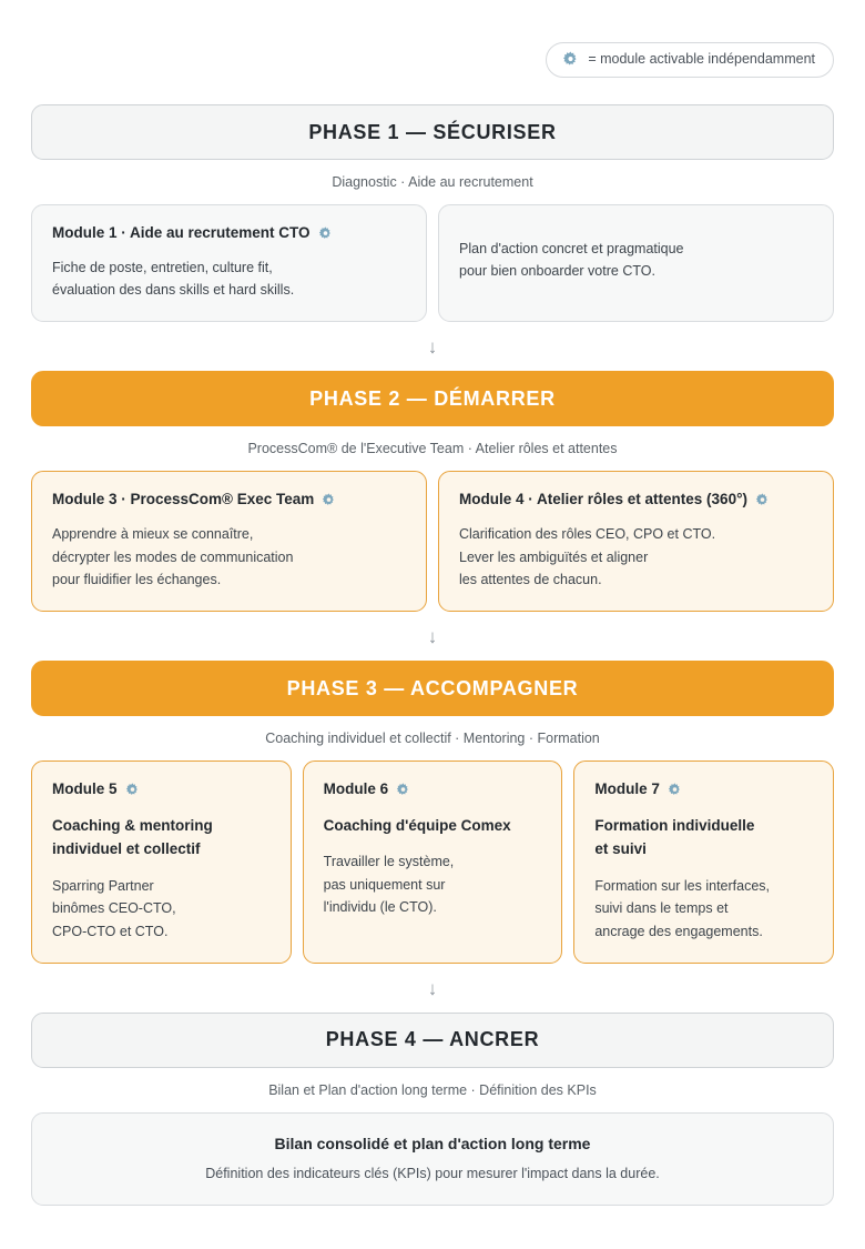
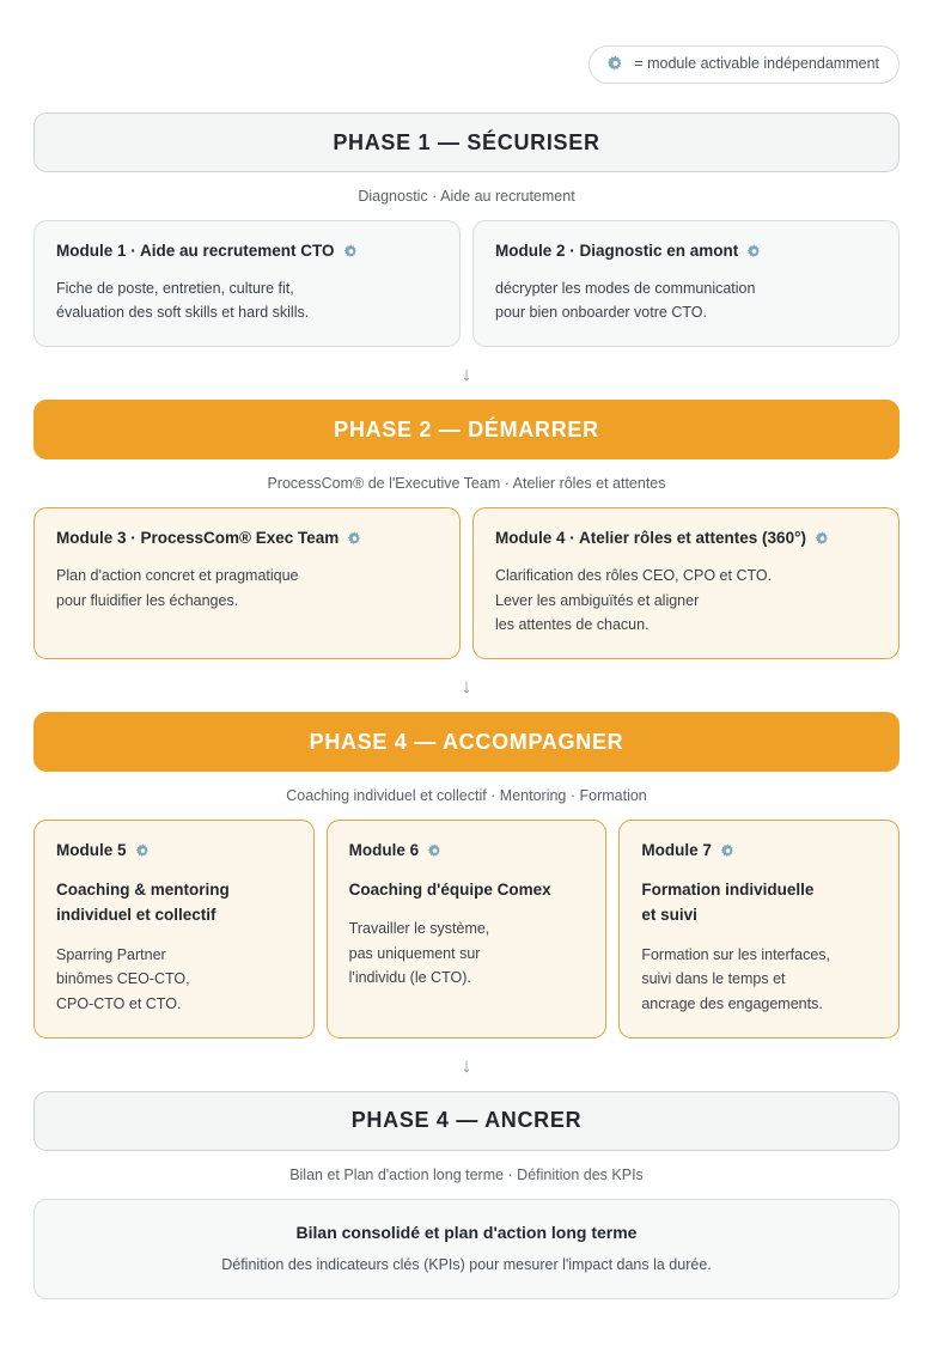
  = module activable indépendamment
  PHASE 1 — SÉCURISER
  Diagnostic · Aide au recrutement
  Module 1 · Aide au recrutement CTO
  Fiche de poste, entretien, culture fit,
- évaluation des dans skills et hard skills.
+ évaluation des soft skills et hard skills.
+ Module 2 · Diagnostic en amont
- Plan d'action concret et pragmatique
+ décrypter les modes de communication
  pour bien onboarder votre CTO.
  ↓
  PHASE 2 — DÉMARRER
  ProcessCom® de l'Executive Team · Atelier rôles et attentes
  Module 3 · ProcessCom® Exec Team
- Apprendre à mieux se connaître,
- décrypter les modes de communication
+ Plan d'action concret et pragmatique
  pour fluidifier les échanges.
  Module 4 · Atelier rôles et attentes (360°)
  Clarification des rôles CEO, CPO et CTO.
  Lever les ambiguïtés et aligner
  les attentes de chacun.
  ↓
- PHASE 3 — ACCOMPAGNER
+ PHASE 4 — ACCOMPAGNER
  Coaching individuel et collectif · Mentoring · Formation
  Module 5
  Coaching & mentoring
  individuel et collectif
  Sparring Partner
  binômes CEO-CTO,
  CPO-CTO et CTO.
  Module 6
  Coaching d'équipe Comex
  Travailler le système,
  pas uniquement sur
  l'individu (le CTO).
  Module 7
  Formation individuelle
  et suivi
  Formation sur les interfaces,
  suivi dans le temps et
  ancrage des engagements.
  ↓
  PHASE 4 — ANCRER
  Bilan et Plan d'action long terme · Définition des KPIs
  Bilan consolidé et plan d'action long terme
  Définition des indicateurs clés (KPIs) pour mesurer l'impact dans la durée.
